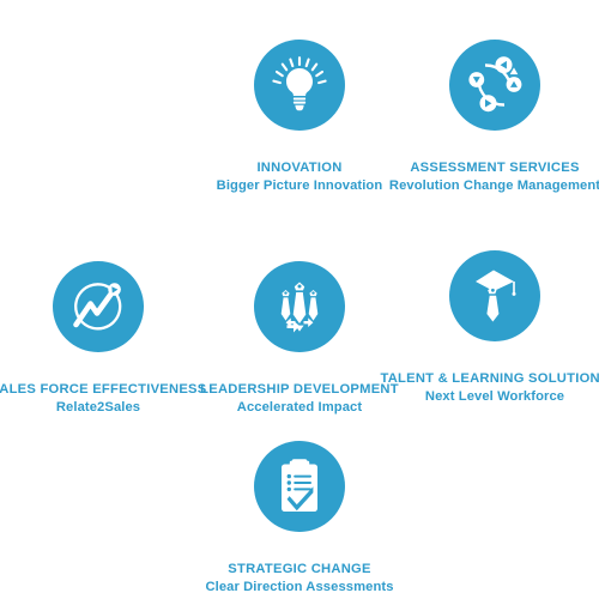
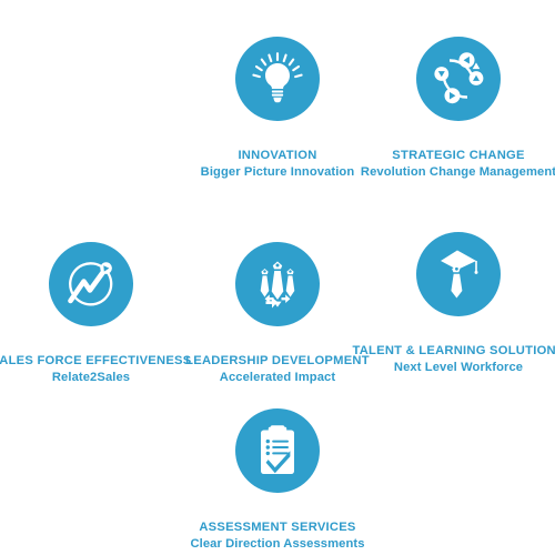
  INNOVATION
  Bigger Picture Innovation
- ASSESSMENT SERVICES
+ STRATEGIC CHANGE
  Revolution Change Management
  ALES FORCE EFFECTIVENESS
  Relate2Sales
  LEADERSHIP DEVELOPMENT
  Accelerated Impact
  TALENT & LEARNING SOLUTION
  Next Level Workforce
- STRATEGIC CHANGE
+ ASSESSMENT SERVICES
  Clear Direction Assessments
